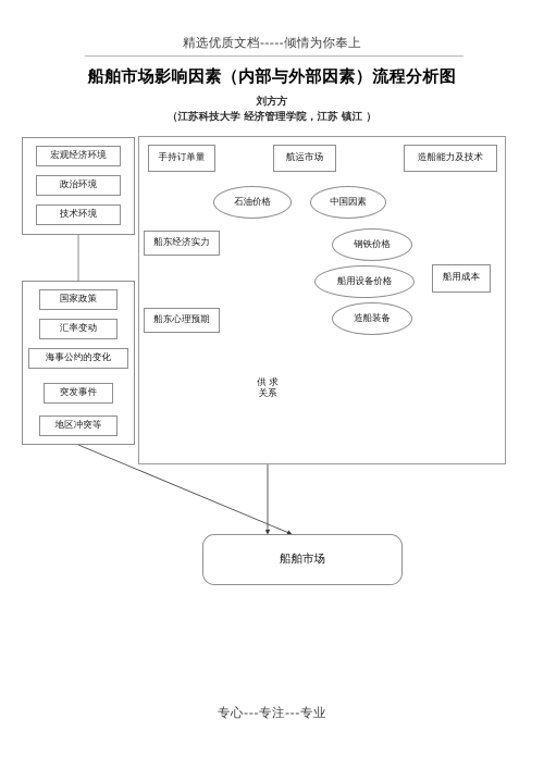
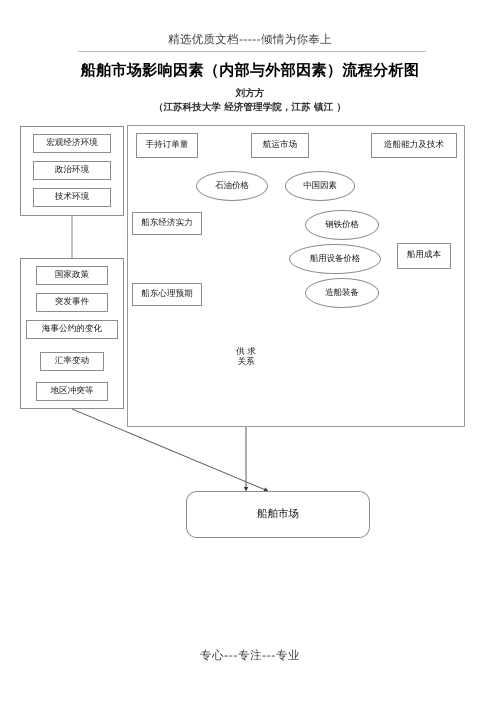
  精选优质文档-----倾情为你奉上
  船舶市场影响因素（内部与外部因素）流程分析图
  刘方方
  （江苏科技大学 经济管理学院，江苏 镇江 ）
  宏观经济环境
  政治环境
  技术环境
  国家政策
- 汇率变动
+ 突发事件
  海事公约的变化
- 突发事件
+ 汇率变动
  地区冲突等
  手持订单量
  船东经济实力
  船东心理预期
  航运市场
  石油价格
  中国因素
  造船能力及技术
  船用成本
  钢铁价格
  船用设备价格
  造船装备
  供 求
  关系
  船舶市场
  专心---专注---专业
